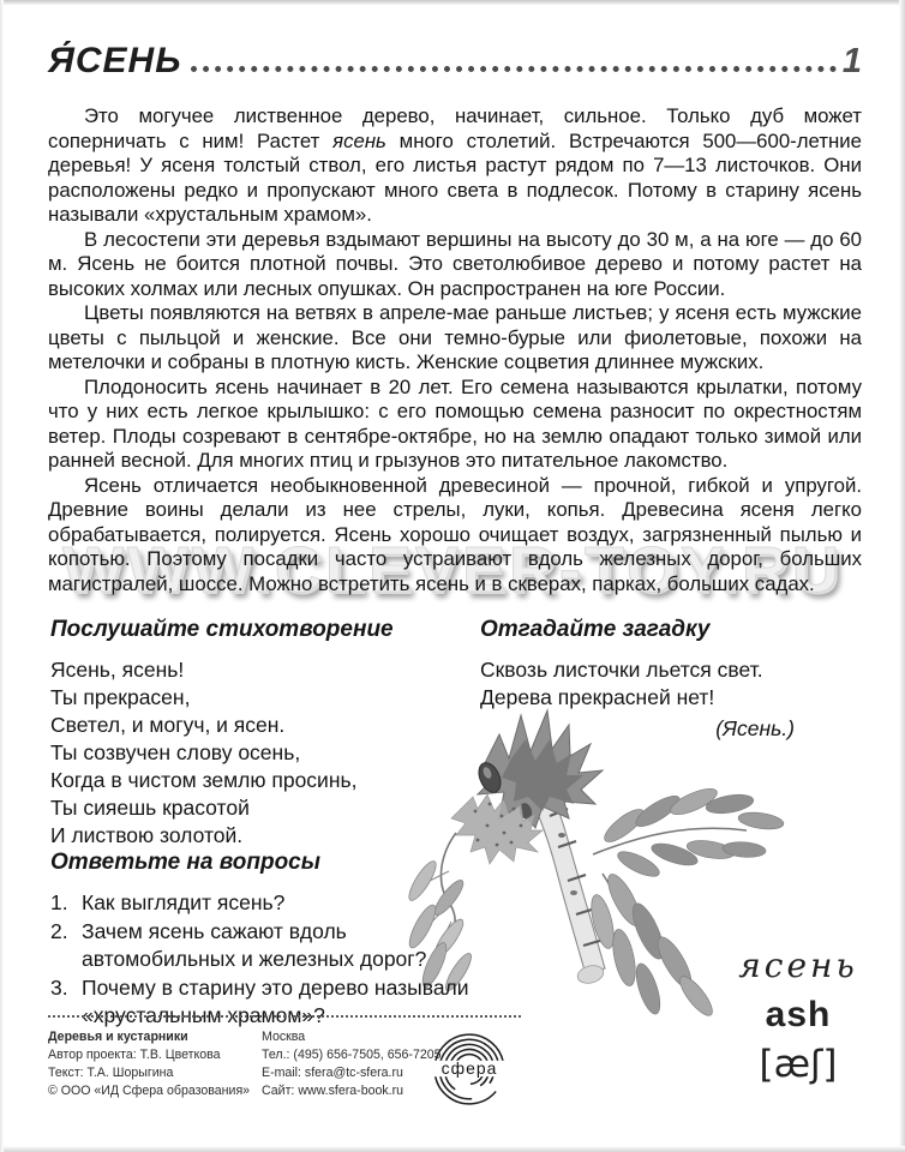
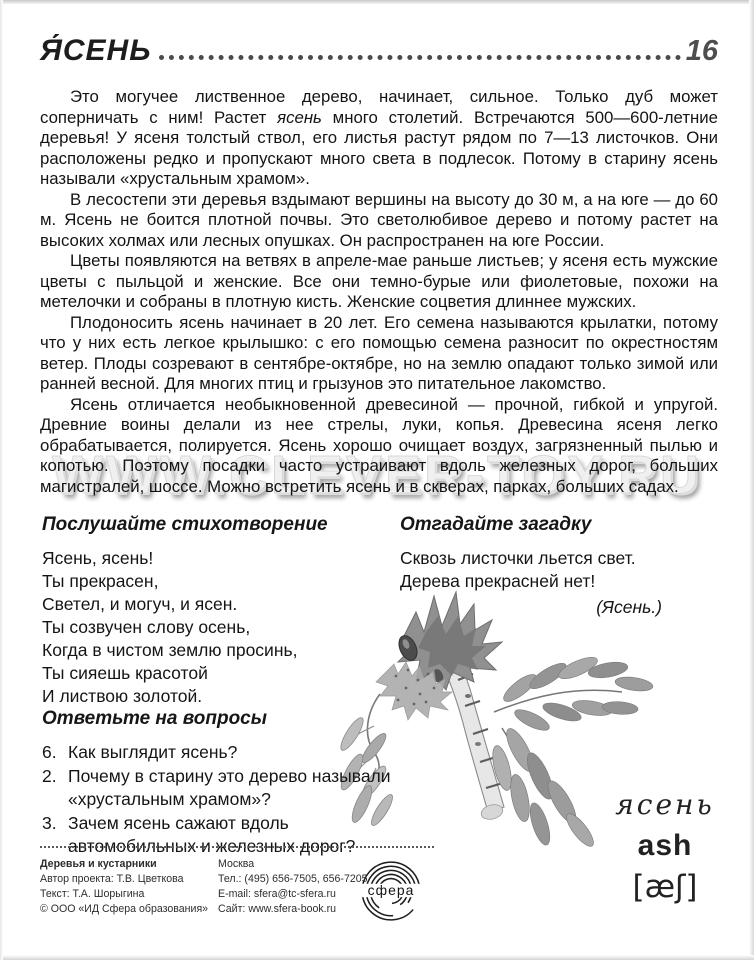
  WWW.CLEVER-TOY.RU
  Я́СЕНЬ
- 1
+ 16
  Это могучее лиственное дерево, начинает, сильное. Только дуб может соперничать с ним! Растет ясень много столетий. Встречаются 500—600-летние деревья! У ясеня толстый ствол, его листья растут рядом по 7—13 листочков. Они расположены редко и пропускают много света в подлесок. Потому в старину ясень называли «хрустальным храмом».
  В лесостепи эти деревья вздымают вершины на высоту до 30 м, а на юге — до 60 м. Ясень не боится плотной почвы. Это светолюбивое дерево и потому растет на высоких холмах или лесных опушках. Он распространен на юге России.
  Цветы появляются на ветвях в апреле-мае раньше листьев; у ясеня есть мужские цветы с пыльцой и женские. Все они темно-бурые или фиолетовые, похожи на метелочки и собраны в плотную кисть. Женские соцветия длиннее мужских.
  Плодоносить ясень начинает в 20 лет. Его семена называются крылатки, потому что у них есть легкое крылышко: с его помощью семена разносит по окрестностям ветер. Плоды созревают в сентябре-октябре, но на землю опадают только зимой или ранней весной. Для многих птиц и грызунов это питательное лакомство.
  Ясень отличается необыкновенной древесиной — прочной, гибкой и упругой. Древние воины делали из нее стрелы, луки, копья. Древесина ясеня легко обрабатывается, полируется. Ясень хорошо очищает воздух, загрязненный пылью и копотью. Поэтому посадки часто устраивают вдоль железных дорог, больших магистралей, шоссе. Можно встретить ясень и в скверах, парках, больших садах.
  Послушайте стихотворение
  Ясень, ясень!
  Ты прекрасен,
  Светел, и могуч, и ясен.
  Ты созвучен слову осень,
  Когда в чистом землю просинь,
  Ты сияешь красотой
  И листвою золотой.
  Отгадайте загадку
  Сквозь листочки льется свет.
  Дерева прекрасней нет!
  (Ясень.)
  Ответьте на вопросы
- 1.
+ 6.
  Как выглядит ясень?
  2.
- Зачем ясень сажают вдоль автомобильных и железных дорог?
+ Почему в старину это дерево называли «хрустальным храмом»?
  3.
- Почему в старину это дерево называли «хрустальным храмом»?
+ Зачем ясень сажают вдоль автомобильных и железных дорог?
  ясень
  ash
  [æʃ]
  Деревья и кустарники
  Автор проекта: Т.В. Цветкова
  Текст: Т.А. Шорыгина
  © ООО «ИД Сфера образования»
  Москва
  Тел.: (495) 656-7505, 656-720
  E-mail: sfera@tc-sfera.ru
  Сайт: www.sfera-book.ru
  сфера
